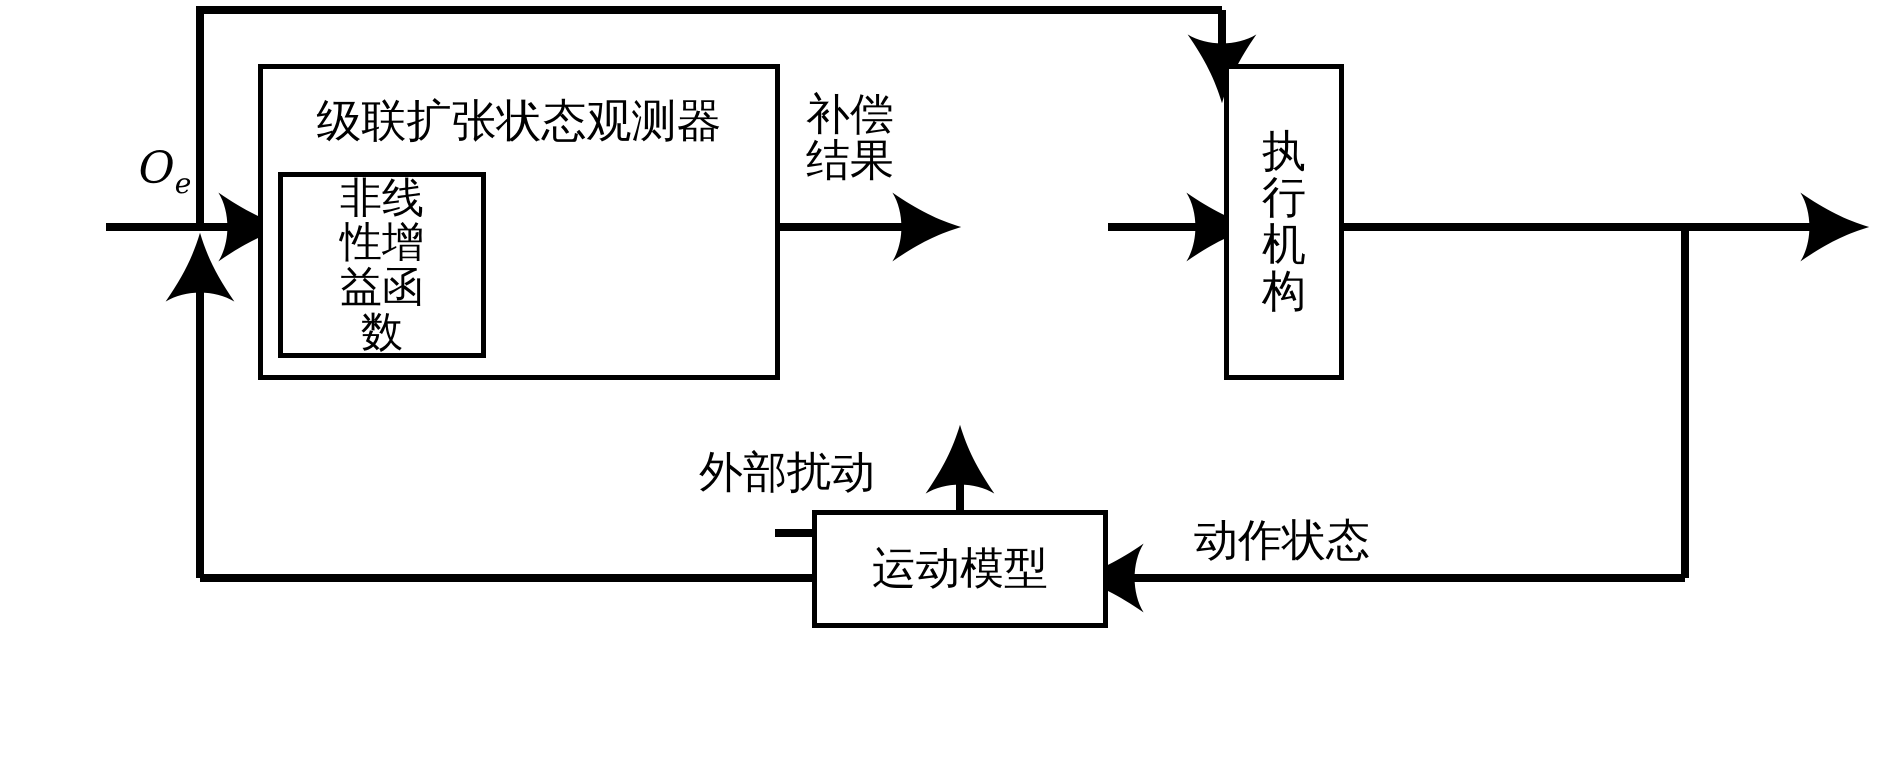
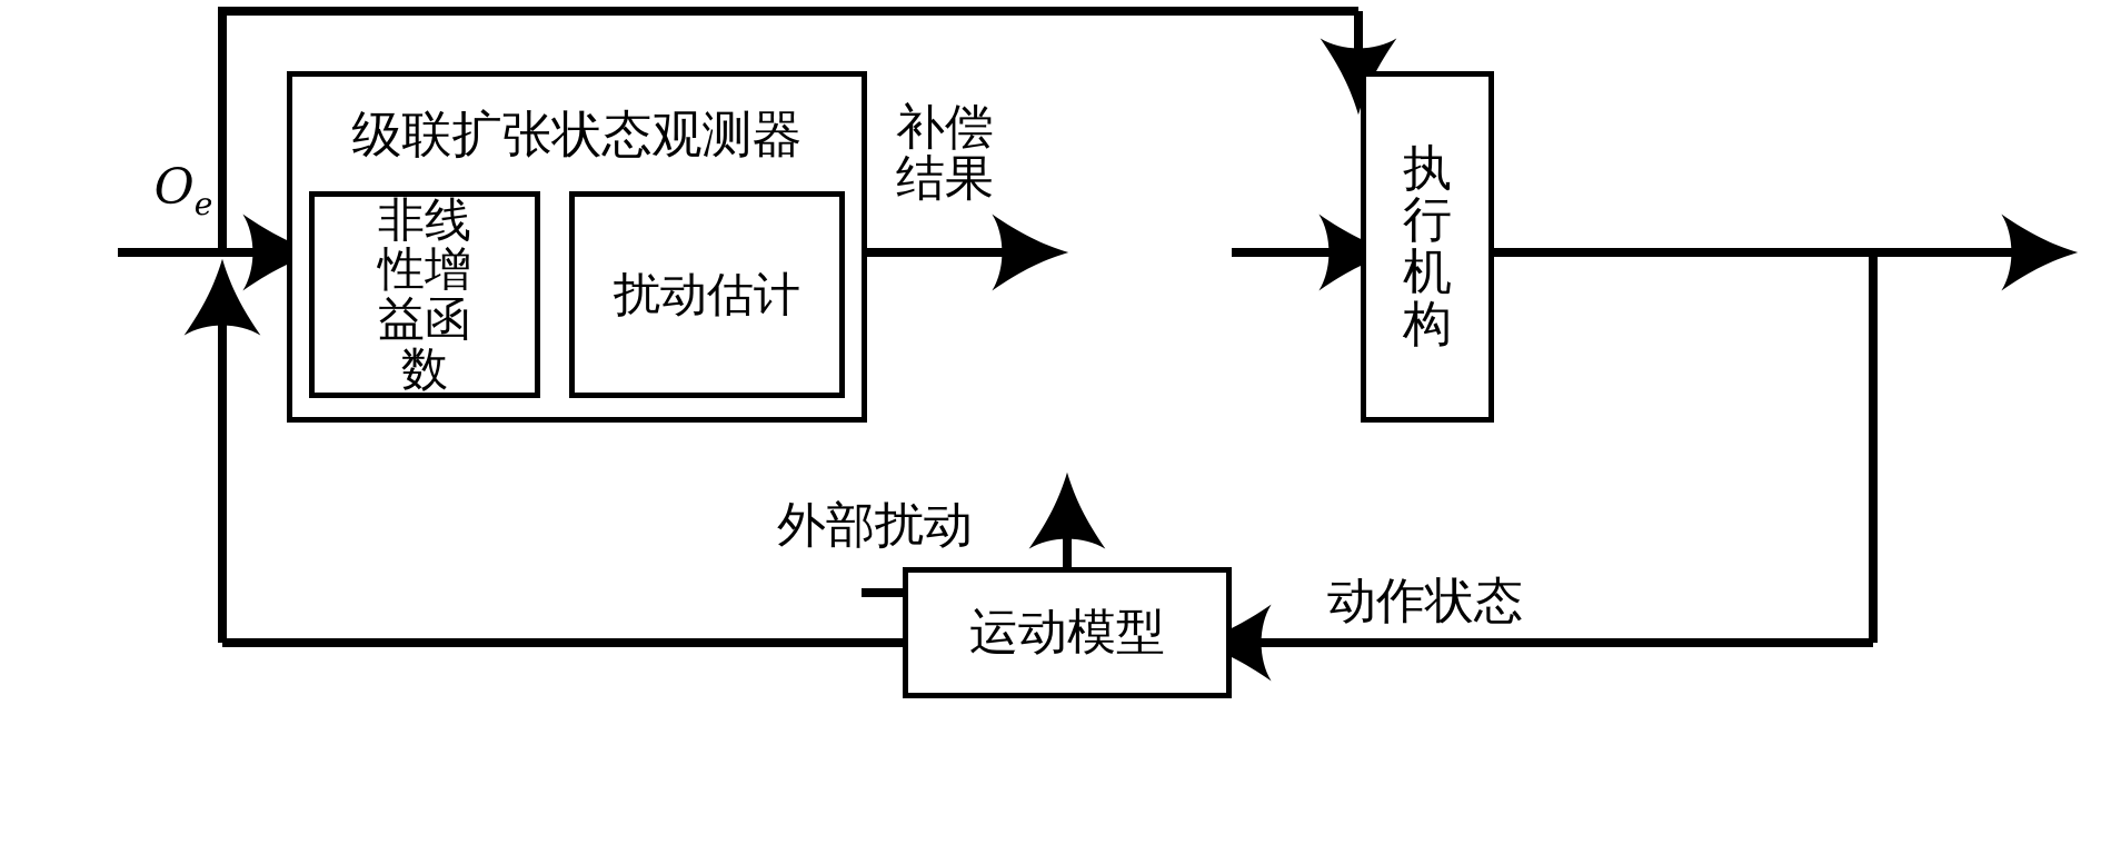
  级联扩张状态观测器
  非线性增益函数
+ 扰动估计
  执行机构
  运动模型
  Oe
  补偿结果
  外部扰动
  动作状态
